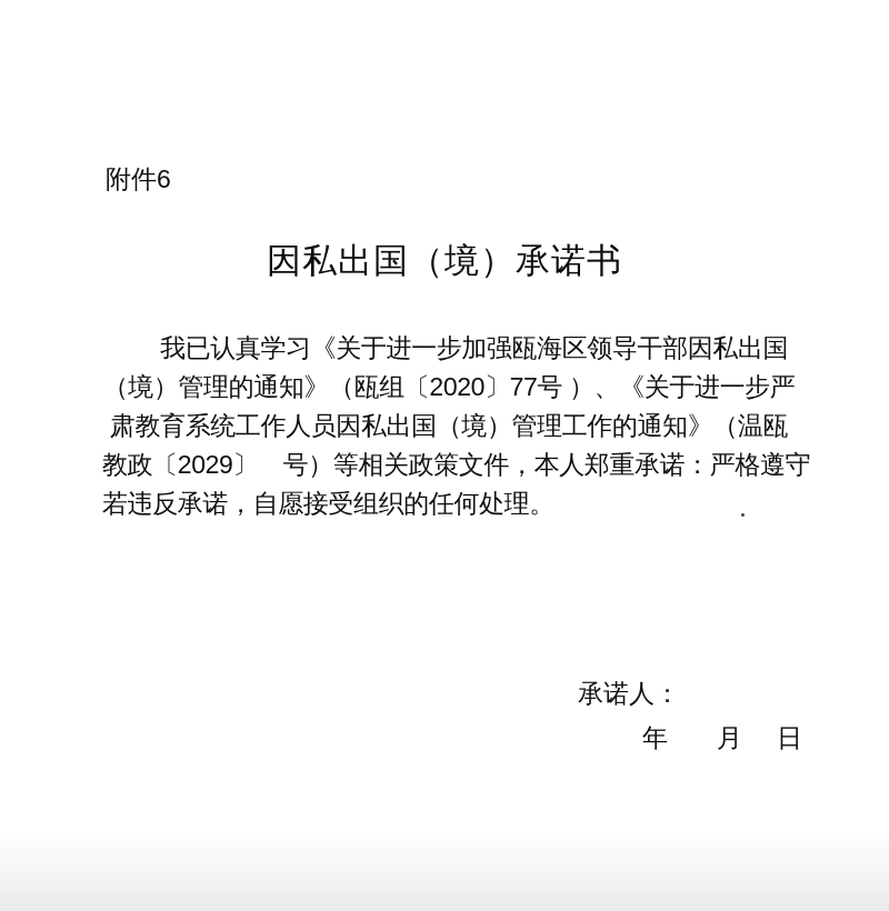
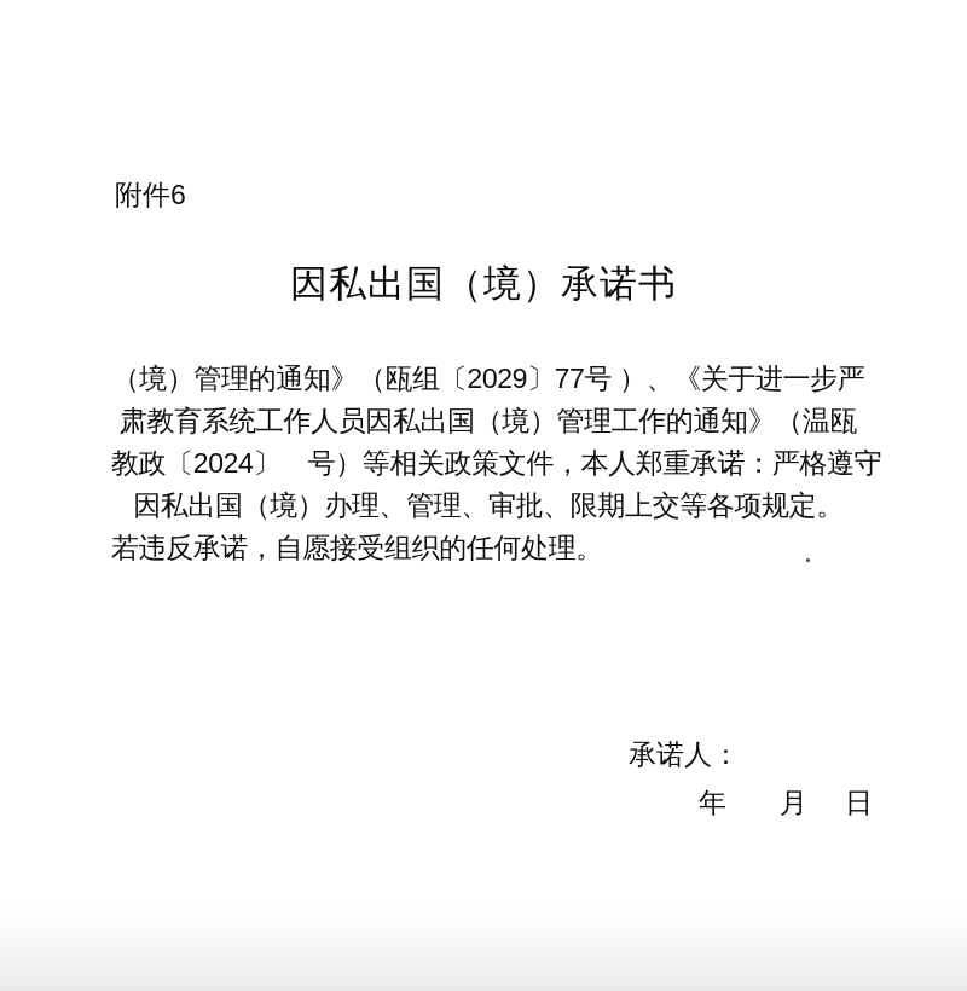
  附件6
  因私出国（境）承诺书
- 我已认真学习《关于进一步加强瓯海区领导干部因私出国
- （境）管理的通知》（瓯组〔2020〕77号 ）、《关于进一步严
+ （境）管理的通知》（瓯组〔2029〕77号 ）、《关于进一步严
  肃教育系统工作人员因私出国（境）管理工作的通知》（温瓯
- 教政〔2029〕 号）等相关政策文件，本人郑重承诺：严格遵守
+ 教政〔2024〕 号）等相关政策文件，本人郑重承诺：严格遵守
+ 因私出国（境）办理、管理、审批、限期上交等各项规定。
  若违反承诺，自愿接受组织的任何处理。
  承诺人：
  年 月 日
